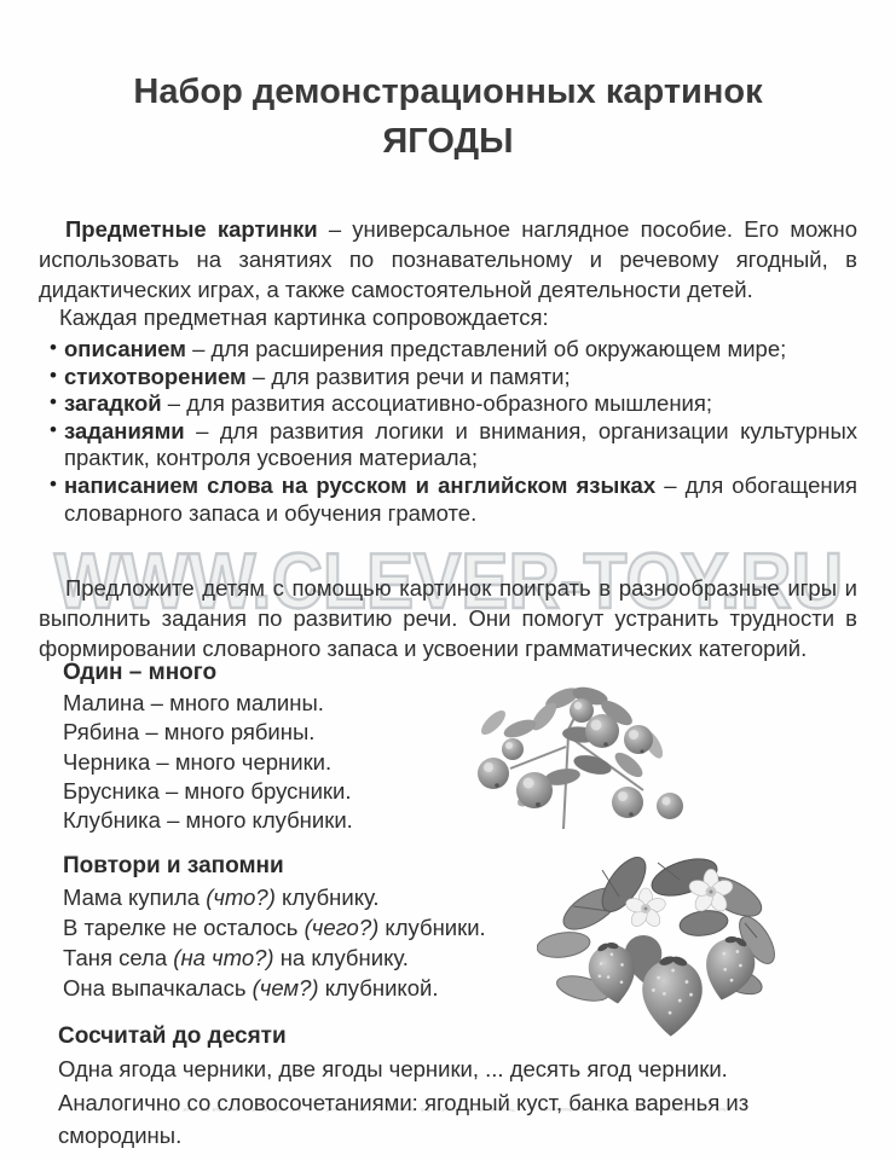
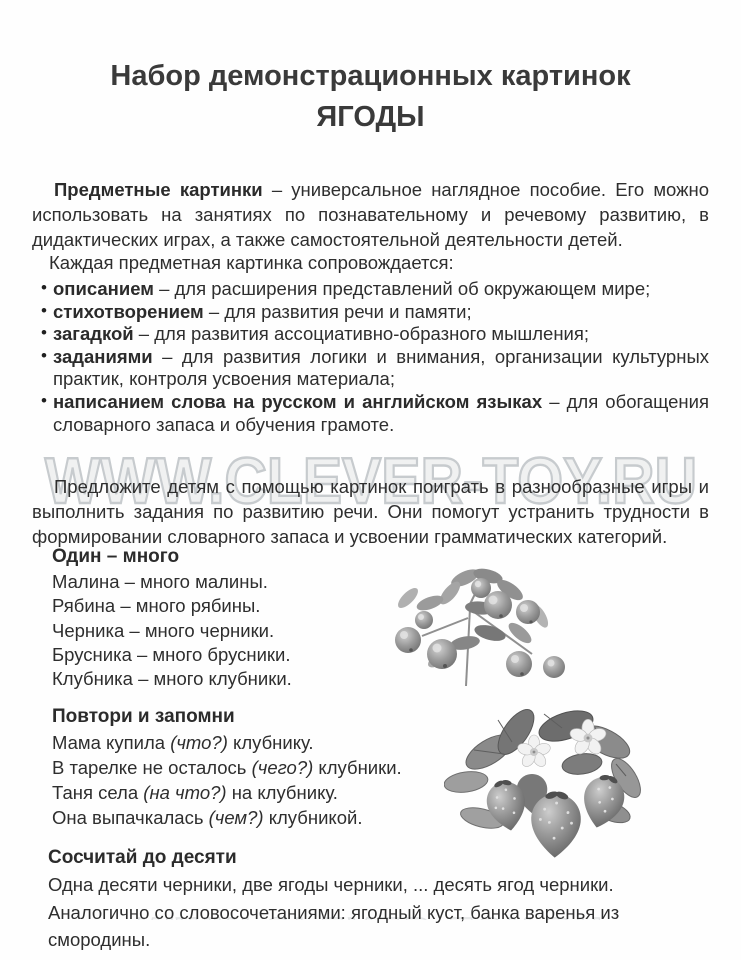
  WWW.CLEVER-TOY.RU
  Набор демонстрационных картинок
  ЯГОДЫ
- Предметные картинки – универсальное наглядное пособие. Его можно использовать на занятиях по познавательному и речевому ягодный, в дидактических играх, а также самостоятельной деятельности детей.
+ Предметные картинки – универсальное наглядное пособие. Его можно использовать на занятиях по познавательному и речевому развитию, в дидактических играх, а также самостоятельной деятельности детей.
  Каждая предметная картинка сопровождается:
  •
  описанием – для расширения представлений об окружающем мире;
  •
  стихотворением – для развития речи и памяти;
  •
  загадкой – для развития ассоциативно-образного мышления;
  •
  заданиями – для развития логики и внимания, организации культурных практик, контроля усвоения материала;
  •
  написанием слова на русском и английском языках – для обогащения словарного запаса и обучения грамоте.
  Предложите детям с помощью картинок поиграть в разнообразные игры и выполнить задания по развитию речи. Они помогут устранить трудности в формировании словарного запаса и усвоении грамматических категорий.
  Один – много
  Малина – много малины.
  Рябина – много рябины.
  Черника – много черники.
  Брусника – много брусники.
  Клубника – много клубники.
  Повтори и запомни
  Мама купила (что?) клубнику.
  В тарелке не осталось (чего?) клубники.
  Таня села (на что?) на клубнику.
  Она выпачкалась (чем?) клубникой.
  Сосчитай до десяти
- Одна ягода черники, две ягоды черники, ... десять ягод черники.
+ Одна десяти черники, две ягоды черники, ... десять ягод черники.
  Аналогично со словосочетаниями: ягодный куст, банка варенья из смородины.
